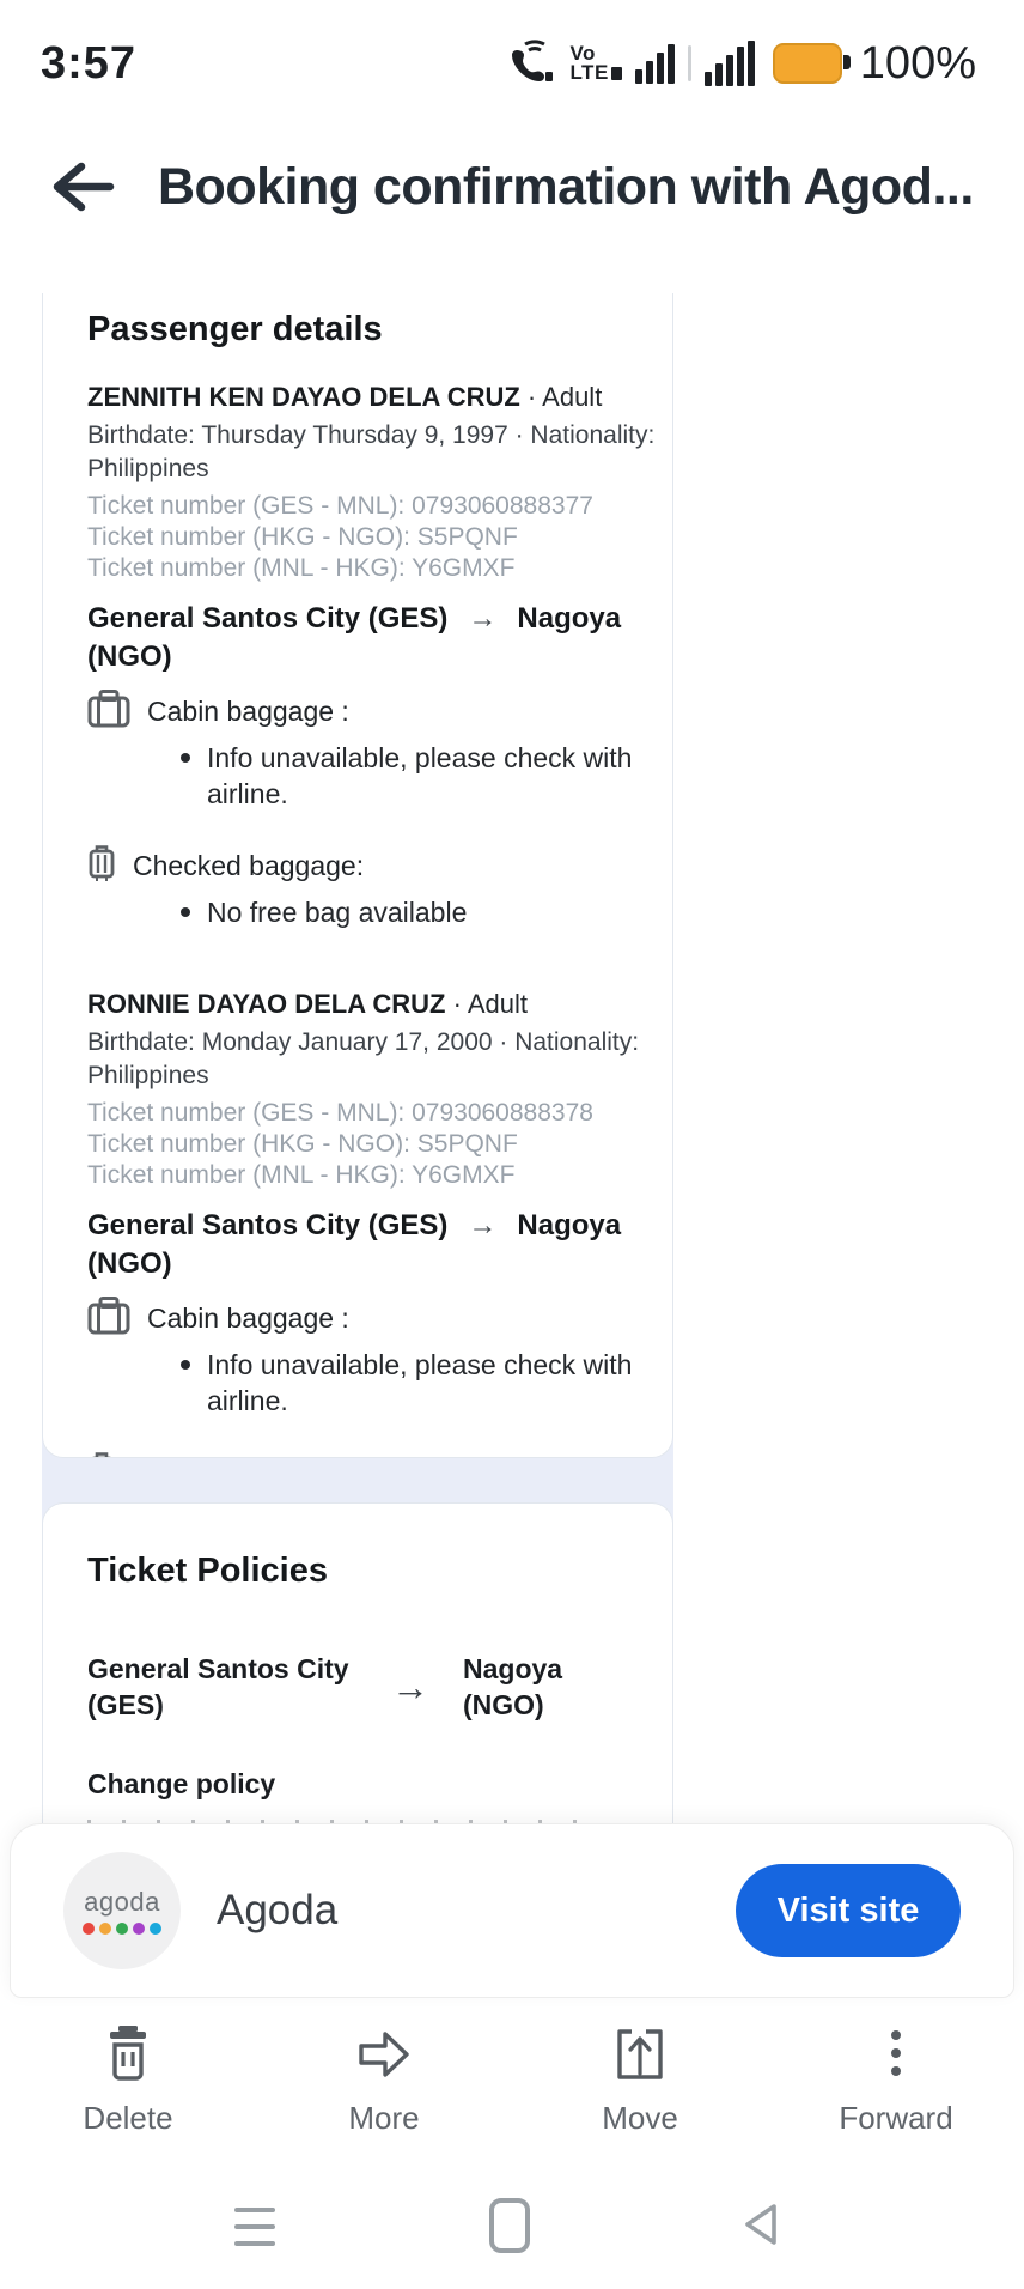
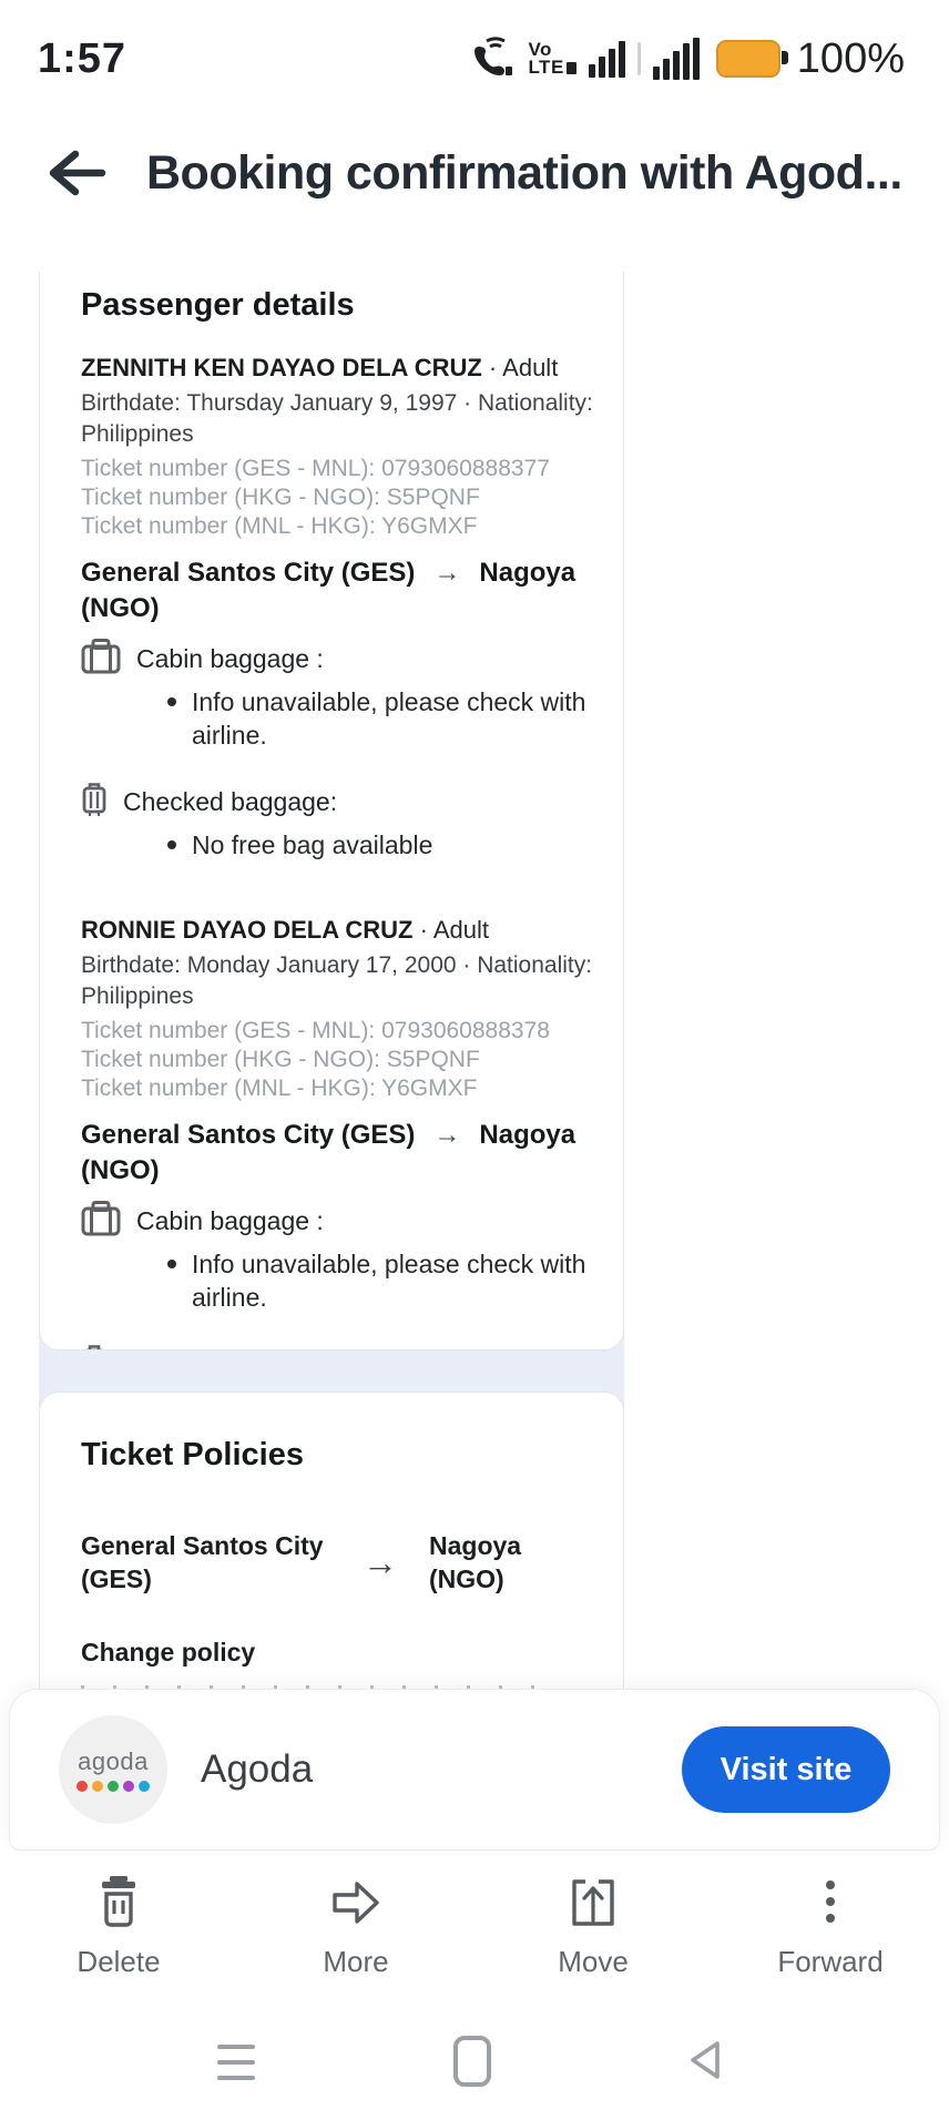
- 3:57
+ 1:57
  Vo
  LTE
  100%
  Booking confirmation with Agod...
  Passenger details
  ZENNITH KEN DAYAO DELA CRUZ · Adult
- Birthdate: Thursday Thursday 9, 1997 · Nationality:
+ Birthdate: Thursday January 9, 1997 · Nationality:
  Philippines
  Ticket number (GES - MNL): 0793060888377
  Ticket number (HKG - NGO): S5PQNF
  Ticket number (MNL - HKG): Y6GMXF
  General Santos City (GES) → Nagoya (NGO)
  Cabin baggage :
  Info unavailable, please check with airline.
  Checked baggage:
  No free bag available
  RONNIE DAYAO DELA CRUZ · Adult
  Birthdate: Monday January 17, 2000 · Nationality:
  Philippines
  Ticket number (GES - MNL): 0793060888378
  Ticket number (HKG - NGO): S5PQNF
  Ticket number (MNL - HKG): Y6GMXF
  General Santos City (GES) → Nagoya (NGO)
  Cabin baggage :
  Info unavailable, please check with airline.
  Ticket Policies
  General Santos City (GES)
  →
  Nagoya (NGO)
  Change policy
  agoda
  Agoda
  Visit site
  Delete
  More
  Move
  Forward
